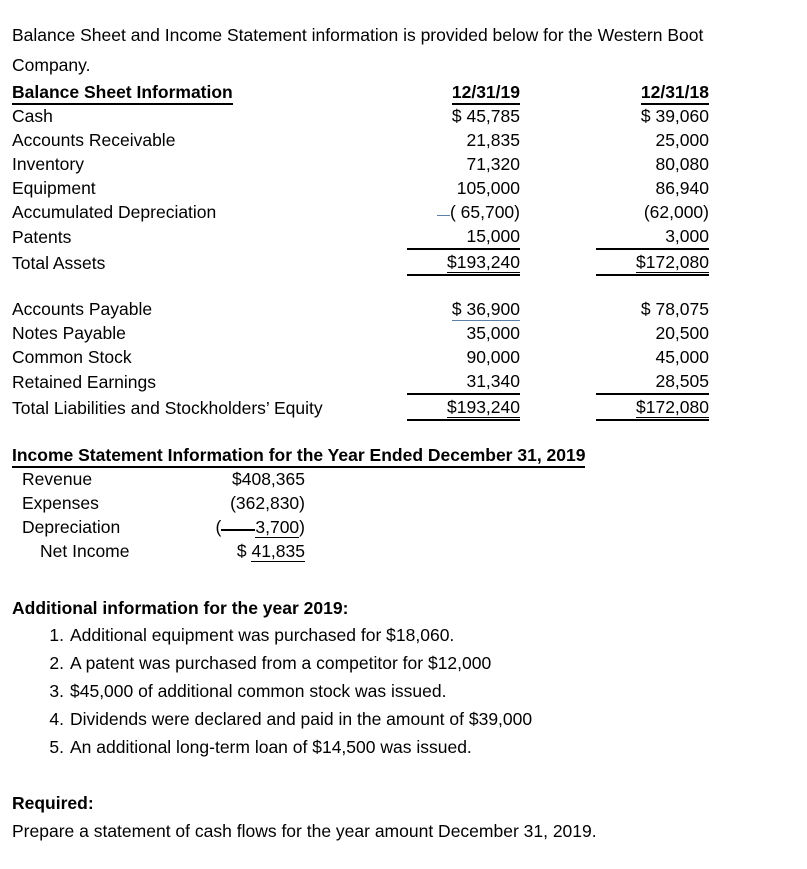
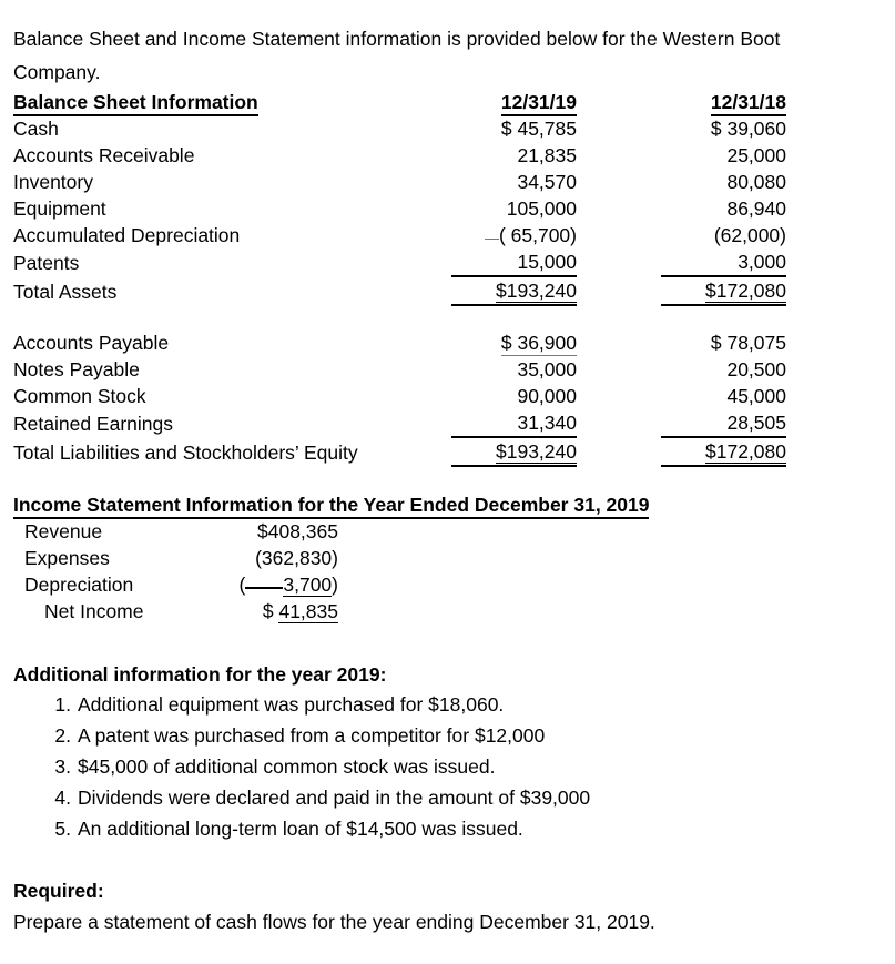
  Balance Sheet and Income Statement information is provided below for the Western Boot Company.
  Balance Sheet Information
  	12/31/19		12/31/18
  Cash	$ 45,785		$ 39,060
  Accounts Receivable	21,835		25,000
- Inventory	71,320		80,080
+ Inventory	34,570		80,080
  Equipment	105,000		86,940
  Accumulated Depreciation	( 65,700)		(62,000)
  Patents	15,000		3,000
  Total Assets	$193,240		$172,080
  Accounts Payable	$ 36,900		$ 78,075
  Notes Payable	35,000		20,500
  Common Stock	90,000		45,000
  Retained Earnings	31,340		28,505
  Total Liabilities and Stockholders’ Equity	$193,240		$172,080
  Income Statement Information for the Year Ended December 31, 2019
  Revenue	$408,365
  Expenses	(362,830)
  Depreciation	( 3,700)
  Net Income	$ 41,835
  Additional information for the year 2019:
  1.
  Additional equipment was purchased for $18,060.
  2.
  A patent was purchased from a competitor for $12,000
  3.
  $45,000 of additional common stock was issued.
  4.
  Dividends were declared and paid in the amount of $39,000
  5.
  An additional long-term loan of $14,500 was issued.
  Required:
- Prepare a statement of cash flows for the year amount December 31, 2019.
+ Prepare a statement of cash flows for the year ending December 31, 2019.
